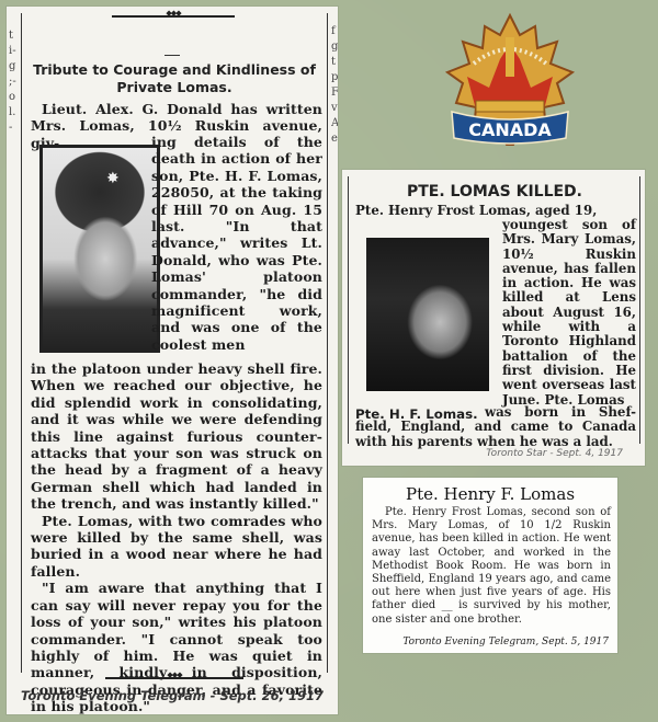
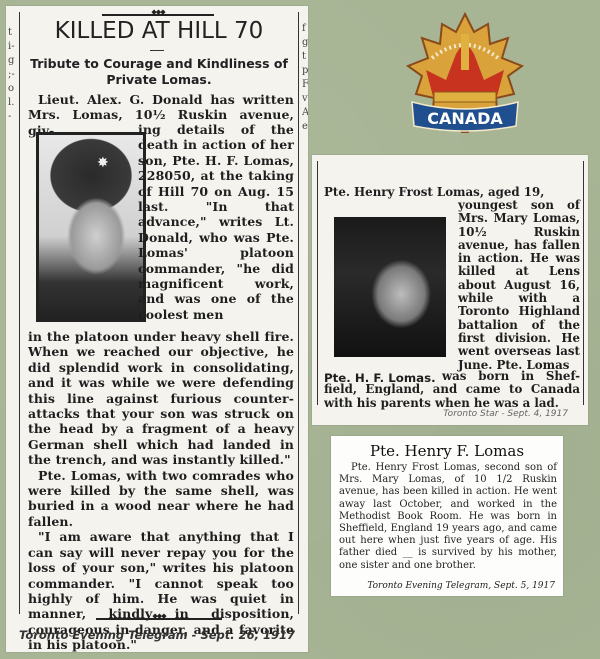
  t
  i-
  g
  ;-
  o
  l.
  -
  f
  g
  t
  p
  F
  v
  A
  e
+ KILLED AT HILL 70
  Tribute to Courage and Kindliness of Private Lomas.
  Lieut. Alex. G. Donald has written Mrs. Lomas, 10½ Ruskin avenue, giv-
  ✸
  ing details of the death in action of her son, Pte. H. F. Lomas, 228050, at the taking of Hill 70 on Aug. 15 last. "In that advance," writes Lt. Donald, who was Pte. Lomas' platoon commander, "he did magnificent work, and was one of the coolest men
  in the platoon under heavy shell fire. When we reached our objective, he did splendid work in consolidating, and it was while we were defending this line against furious counter-attacks that your son was struck on the head by a fragment of a heavy German shell which had landed in the trench, and was instantly killed."
  Pte. Lomas, with two comrades who were killed by the same shell, was buried in a wood near where he had fallen.
  "I am aware that anything that I can say will never repay you for the loss of your son," writes his platoon commander. "I cannot speak too highly of him. He was quiet in manner, kindly in disposition, courageous in danger, and a favorite in his platoon."
  Toronto Evening Telegram - Sept. 26, 1917
  CANADA
- PTE. LOMAS KILLED.
  Pte. Henry Frost Lomas, aged 19,
  youngest son of Mrs. Mary Lomas, 10½ Ruskin avenue, has fallen in action. He was killed at Lens about August 16, while with a Toronto Highland battalion of the first division. He went overseas last June. Pte. Lomas
  Pte. H. F. Lomas.
  was born in Shef- field, England, and came to Canada with his parents when he was a lad.
  Toronto Star - Sept. 4, 1917
  Pte. Henry F. Lomas
  Pte. Henry Frost Lomas, second son of Mrs. Mary Lomas, of 10 1/2 Ruskin avenue, has been killed in action. He went away last October, and worked in the Methodist Book Room. He was born in Sheffield, England 19 years ago, and came out here when just five years of age. His father died __ is survived by his mother, one sister and one brother.
  Toronto Evening Telegram, Sept. 5, 1917
